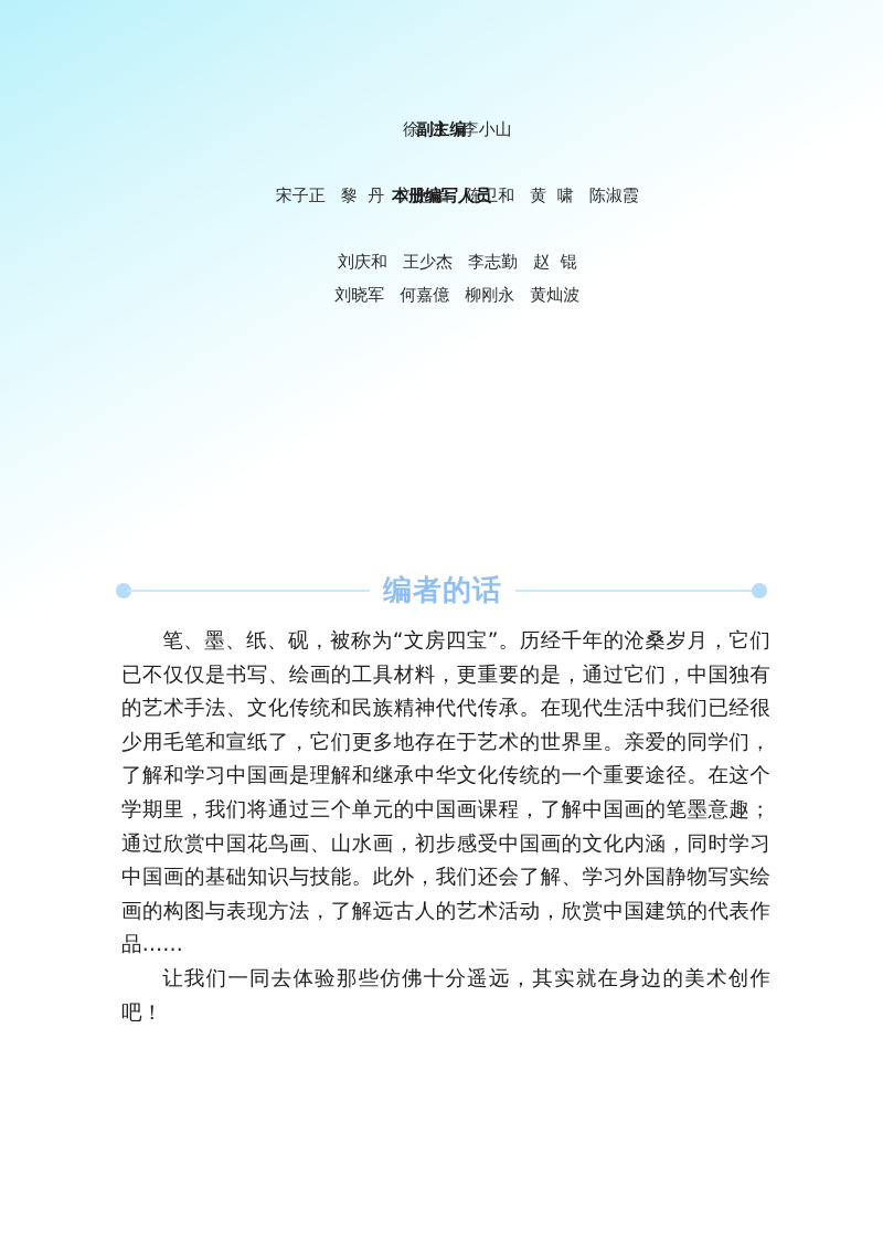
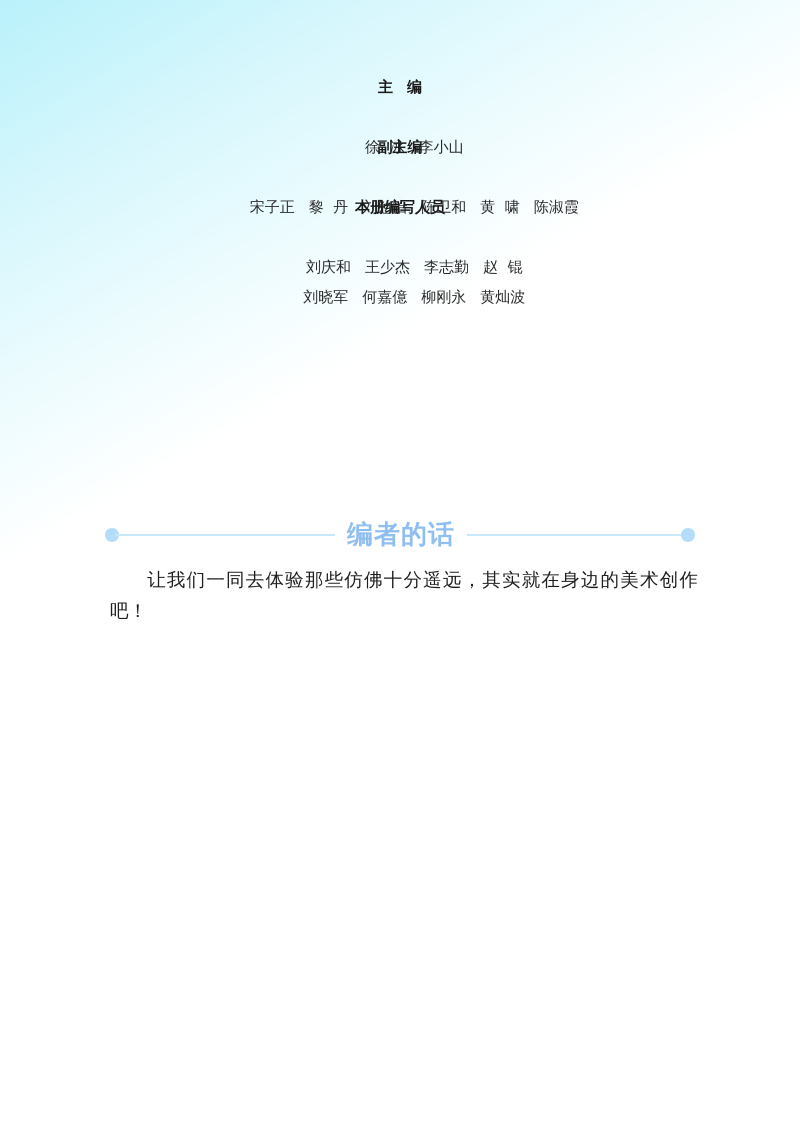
+ 主编
  徐 冰 李小山
  副主编
  宋子正 黎 丹 刘勉怡 陈卫和 黄 啸 陈淑霞
  本册编写人员
  刘庆和 王少杰 李志勤 赵 锟
  刘晓军 何嘉億 柳刚永 黄灿波
  编者的话
- 笔、墨、纸、砚，被称为“文房四宝”。历经千年的沧桑岁月，它们已不仅仅是书写、绘画的工具材料，更重要的是，通过它们，中国独有的艺术手法、文化传统和民族精神代代传承。在现代生活中我们已经很少用毛笔和宣纸了，它们更多地存在于艺术的世界里。亲爱的同学们，了解和学习中国画是理解和继承中华文化传统的一个重要途径。在这个学期里，我们将通过三个单元的中国画课程，了解中国画的笔墨意趣；通过欣赏中国花鸟画、山水画，初步感受中国画的文化内涵，同时学习中国画的基础知识与技能。此外，我们还会了解、学习外国静物写实绘画的构图与表现方法，了解远古人的艺术活动，欣赏中国建筑的代表作品……
  让我们一同去体验那些仿佛十分遥远，其实就在身边的美术创作吧！
